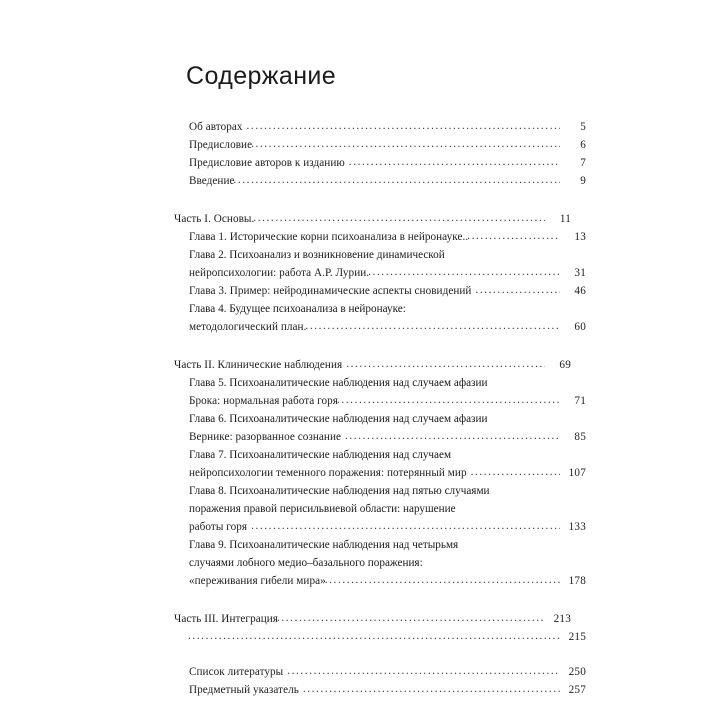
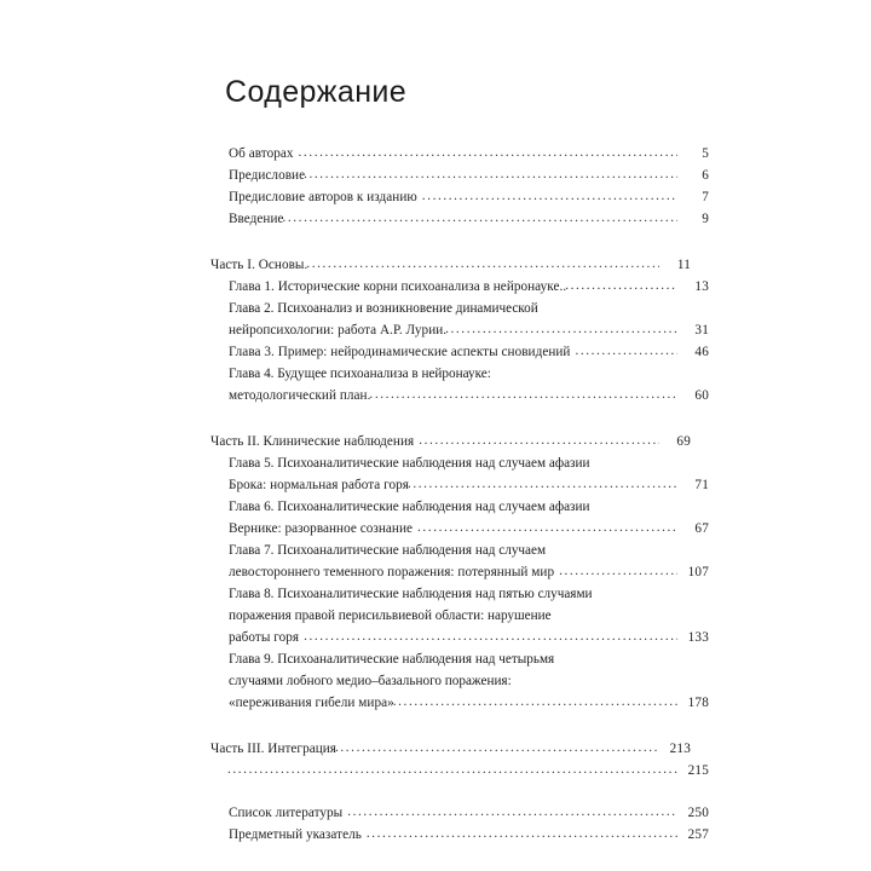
  Содержание
  Об авторах
  5
  Предисловие
  6
  Предисловие авторов к изданию
  7
  Введение
  9
  Часть I. Основы.
  11
  Глава 1. Исторические корни психоанализа в нейронауке..
  13
  Глава 2. Психоанализ и возникновение динамической
  нейропсихологии: работа А.Р. Лурии.
  31
  Глава 3. Пример: нейродинамические аспекты сновидений
  46
  Глава 4. Будущее психоанализа в нейронауке:
  методологический план.
  60
  Часть II. Клинические наблюдения
  69
  Глава 5. Психоаналитические наблюдения над случаем афазии
  Брока: нормальная работа горя
  71
  Глава 6. Психоаналитические наблюдения над случаем афазии
  Вернике: разорванное сознание
- 85
+ 67
  Глава 7. Психоаналитические наблюдения над случаем
- нейропсихологии теменного поражения: потерянный мир
+ левостороннего теменного поражения: потерянный мир
  107
  Глава 8. Психоаналитические наблюдения над пятью случаями
  поражения правой перисильвиевой области: нарушение
  работы горя
  133
  Глава 9. Психоаналитические наблюдения над четырьмя
  случаями лобного медио–базального поражения:
  «переживания гибели мира»
  178
  Часть III. Интеграция
  213
  215
  Список литературы
  250
  Предметный указатель
  257
